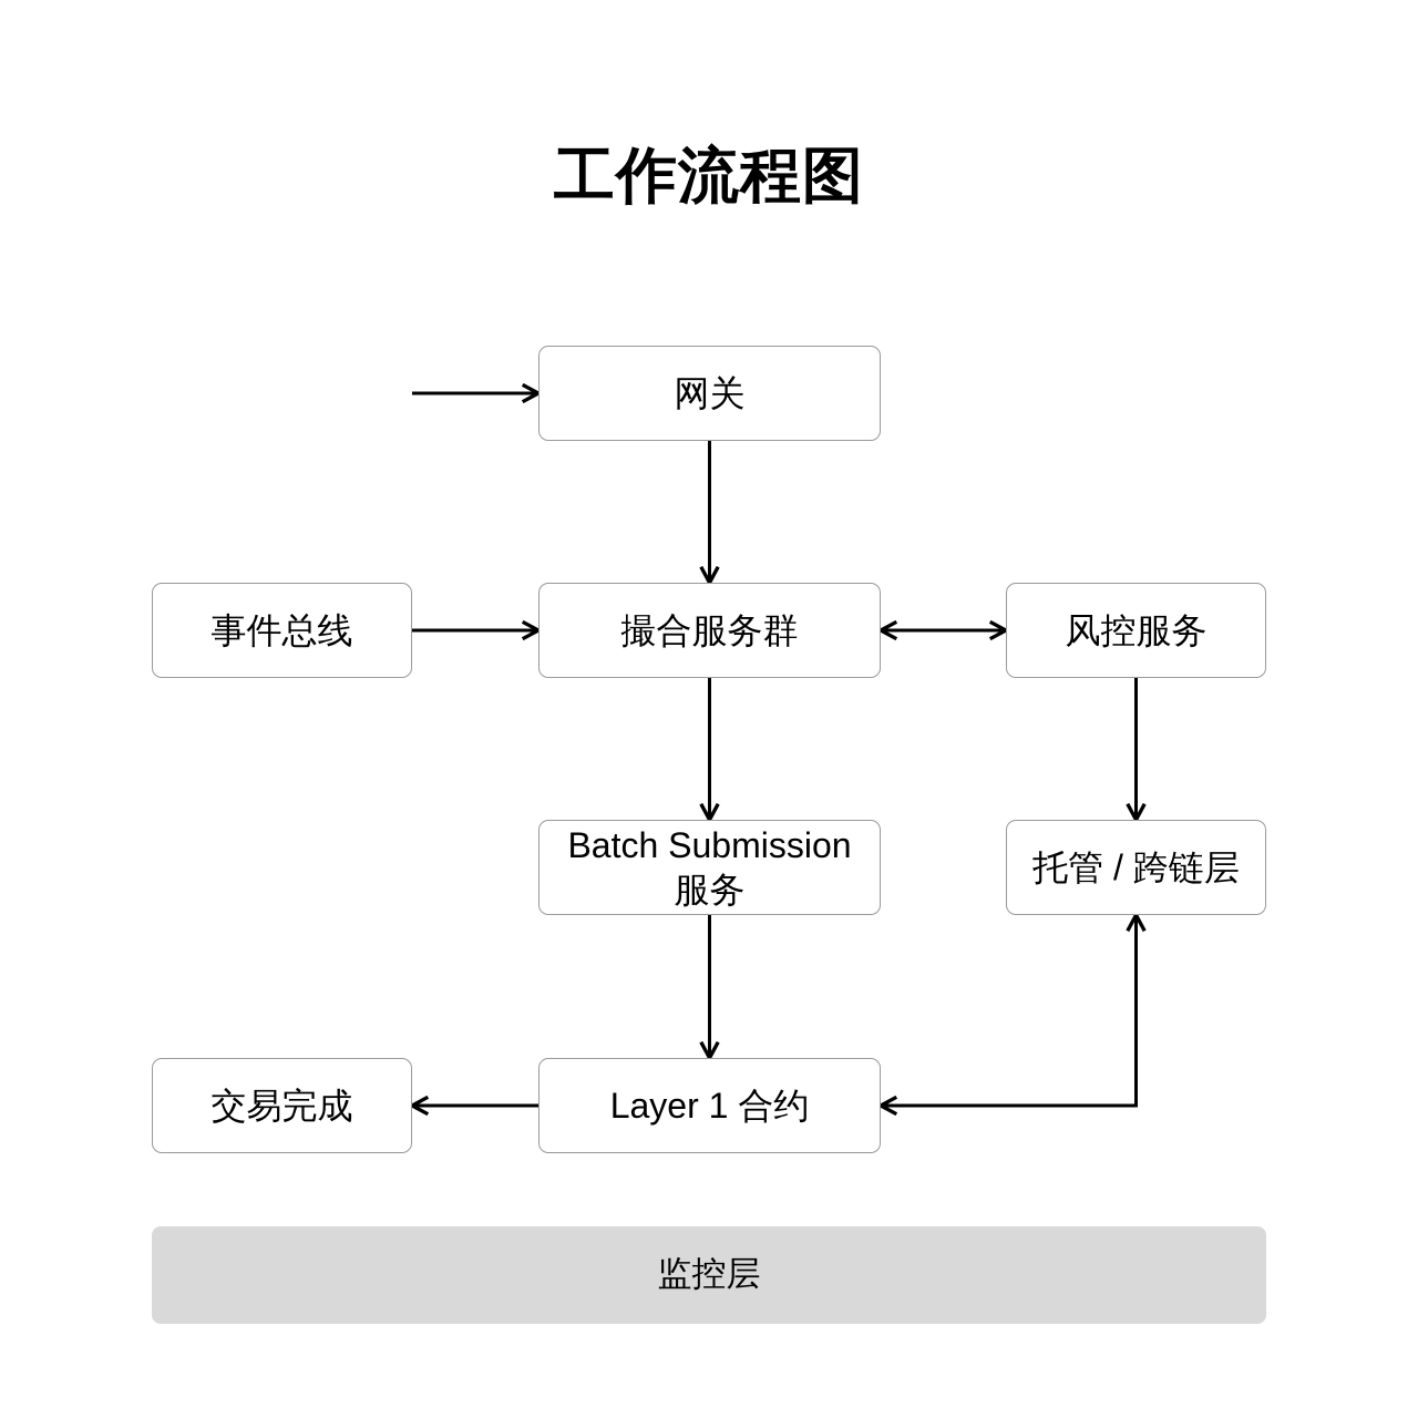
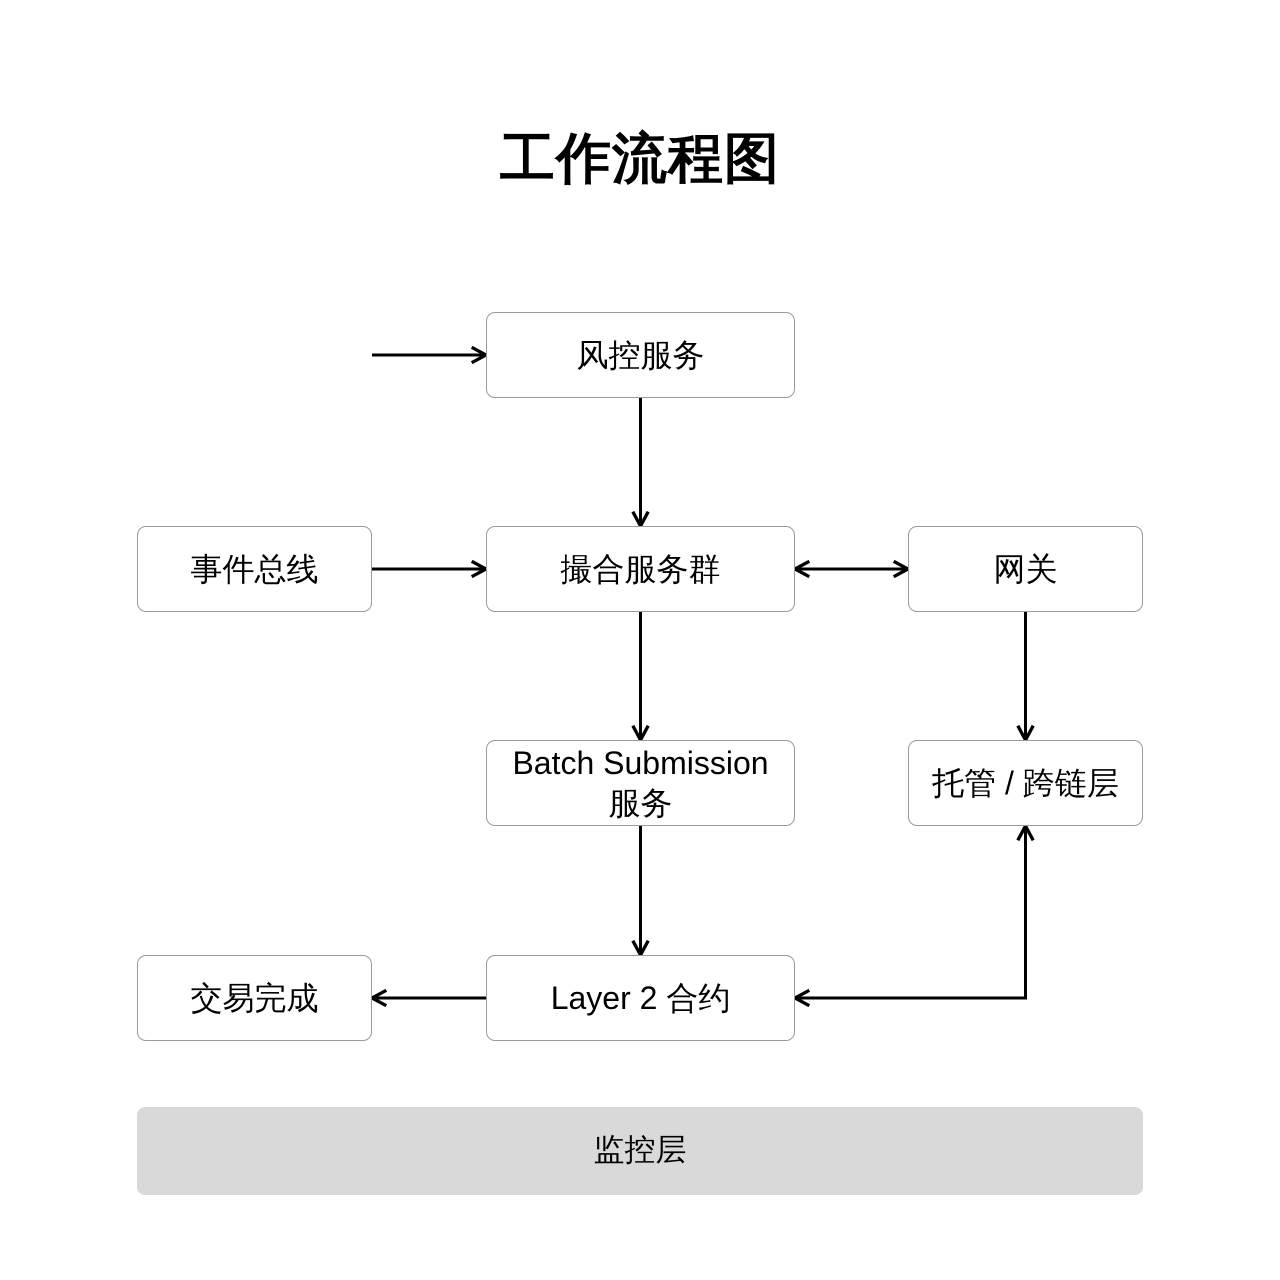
  工作流程图
- 网关
+ 风控服务
  事件总线
  撮合服务群
- 风控服务
+ 网关
  Batch Submission
  服务
  托管 / 跨链层
  交易完成
- Layer 1 合约
+ Layer 2 合约
  监控层
